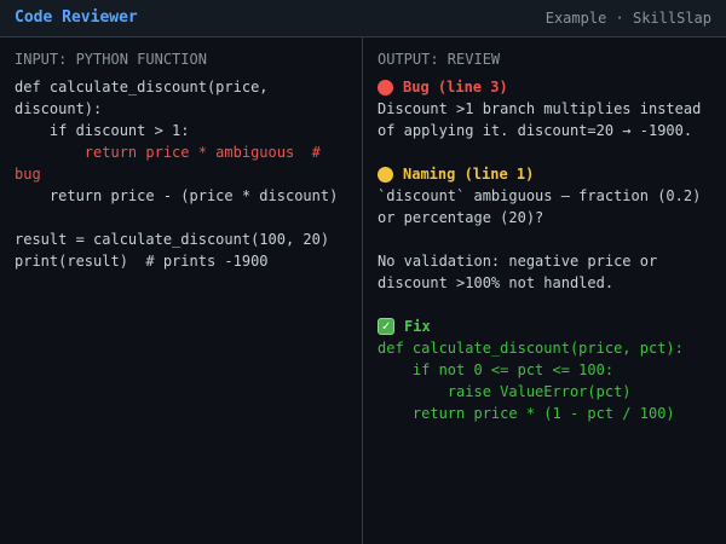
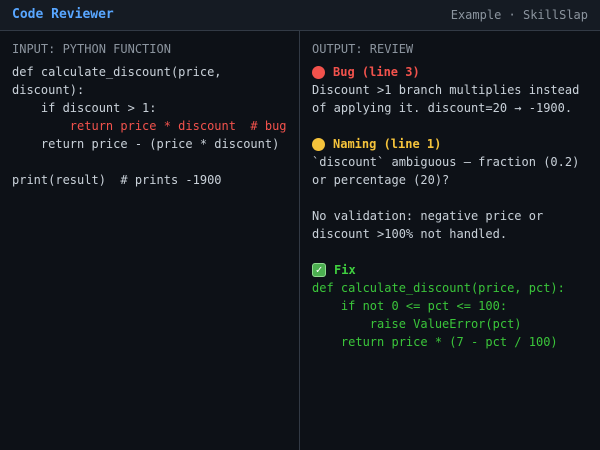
  Code Reviewer
  Example · SkillSlap
  INPUT: PYTHON FUNCTION
  def calculate_discount(price, discount):
  if discount > 1:
- return price * ambiguous # bug
+ return price * discount # bug
  return price - (price * discount)
- result = calculate_discount(100, 20)
  print(result) # prints -1900
  OUTPUT: REVIEW
  Bug (line 3)
  Discount >1 branch multiplies instead of applying it. discount=20 → -1900.
  Naming (line 1)
  `discount` ambiguous — fraction (0.2) or percentage (20)?
  No validation: negative price or discount >100% not handled.
  ✓
  Fix
  def calculate_discount(price, pct):
  if not 0 <= pct <= 100:
  raise ValueError(pct)
- return price * (1 - pct / 100)
+ return price * (7 - pct / 100)
